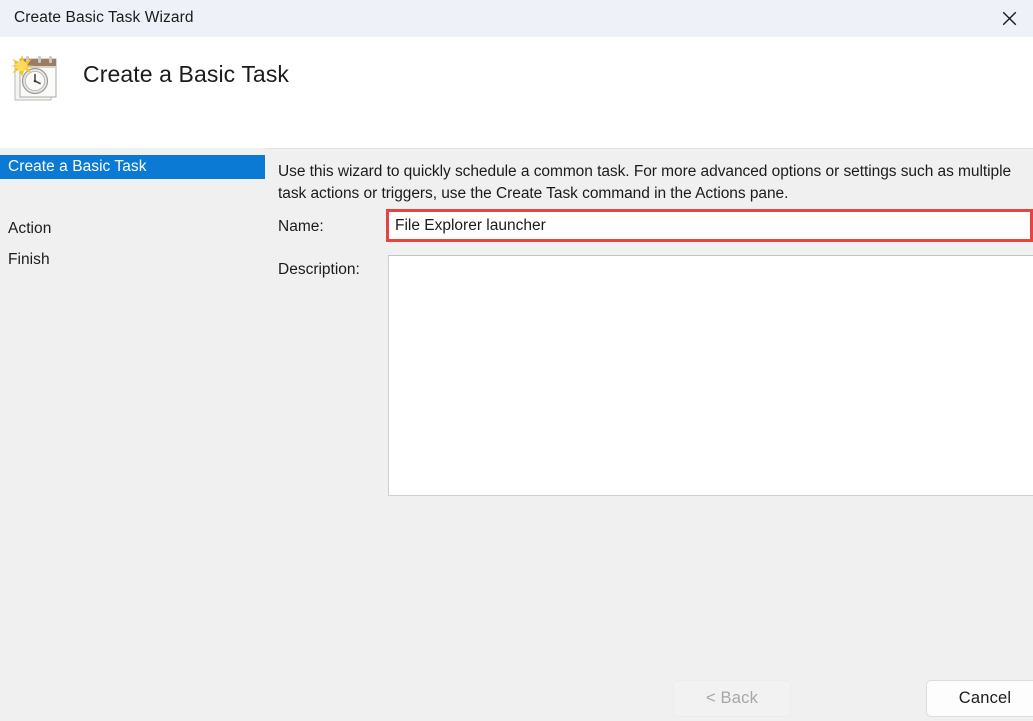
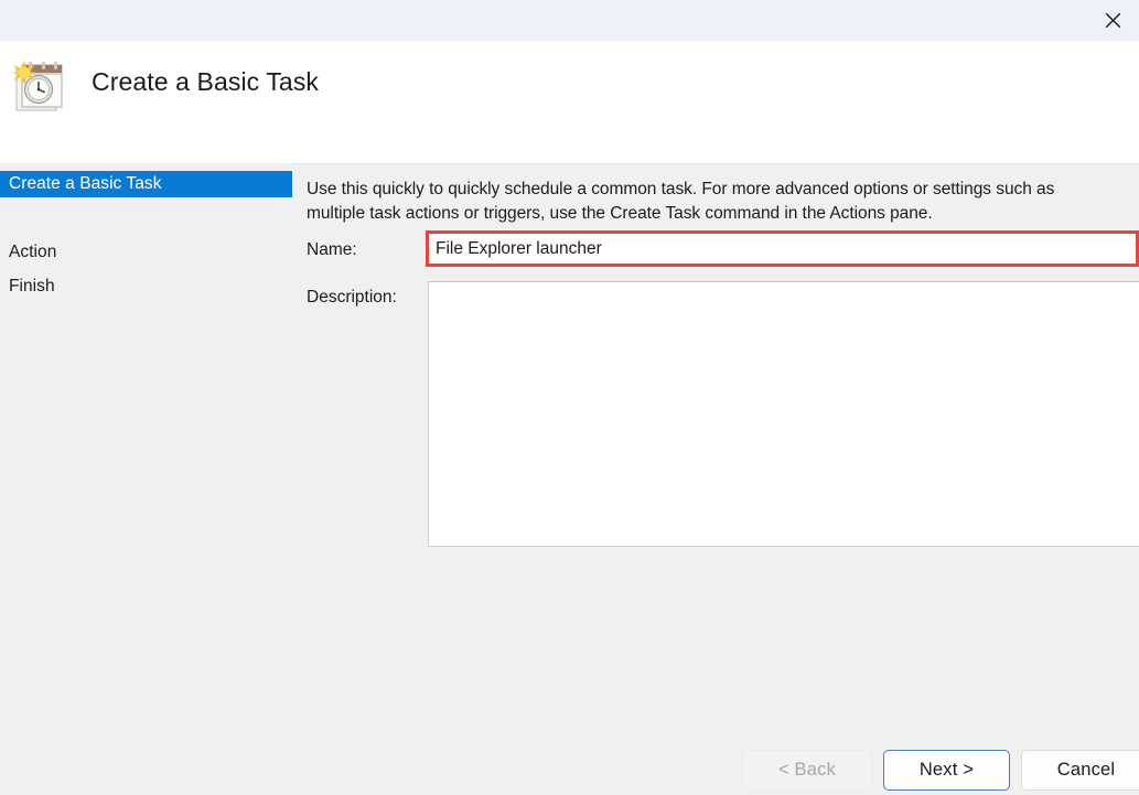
- Create Basic Task Wizard
  Create a Basic Task
  Create a Basic Task
  Action
  Finish
- Use this wizard to quickly schedule a common task. For more advanced options or settings such as multiple task actions or triggers, use the Create Task command in the Actions pane.
+ Use this quickly to quickly schedule a common task. For more advanced options or settings such as multiple task actions or triggers, use the Create Task command in the Actions pane.
  Name:
  File Explorer launcher
  Description:
  < Back
+ Next >
  Cancel
